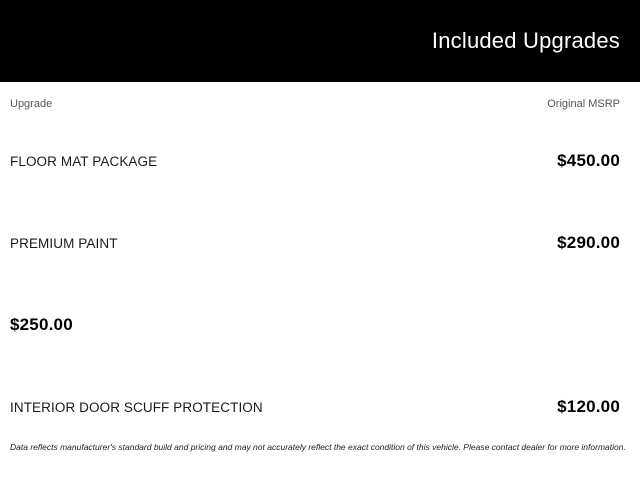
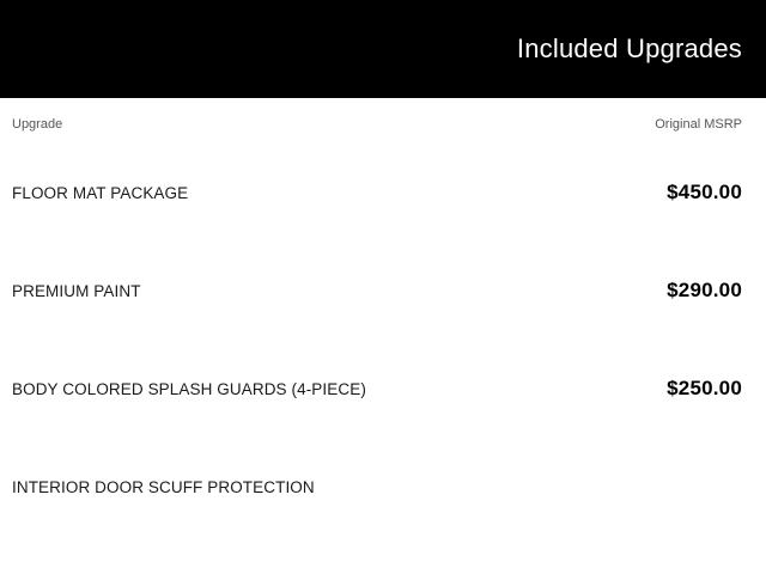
  Included Upgrades
  Upgrade
  Original MSRP
  FLOOR MAT PACKAGE
  $450.00
  PREMIUM PAINT
  $290.00
+ BODY COLORED SPLASH GUARDS (4-PIECE)
  $250.00
  INTERIOR DOOR SCUFF PROTECTION
- $120.00
- Data reflects manufacturer's standard build and pricing and may not accurately reflect the exact condition of this vehicle. Please contact dealer for more information.
